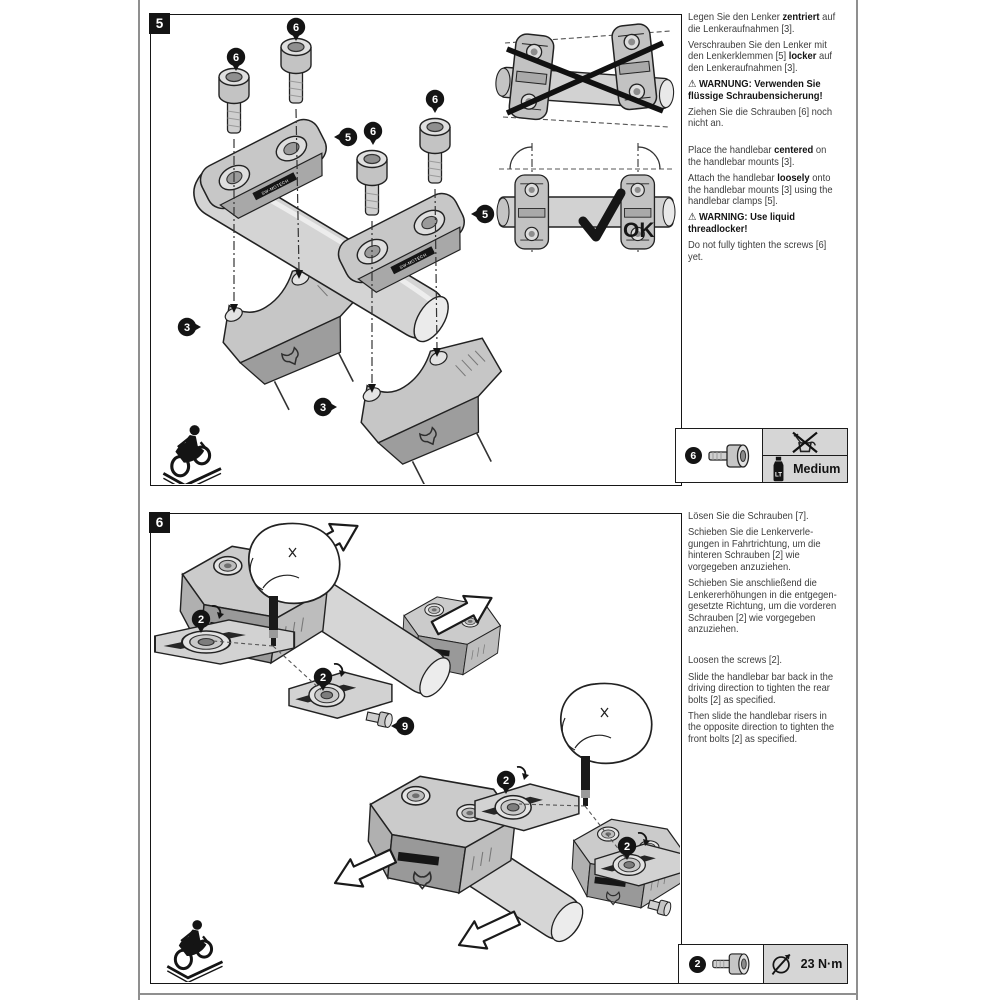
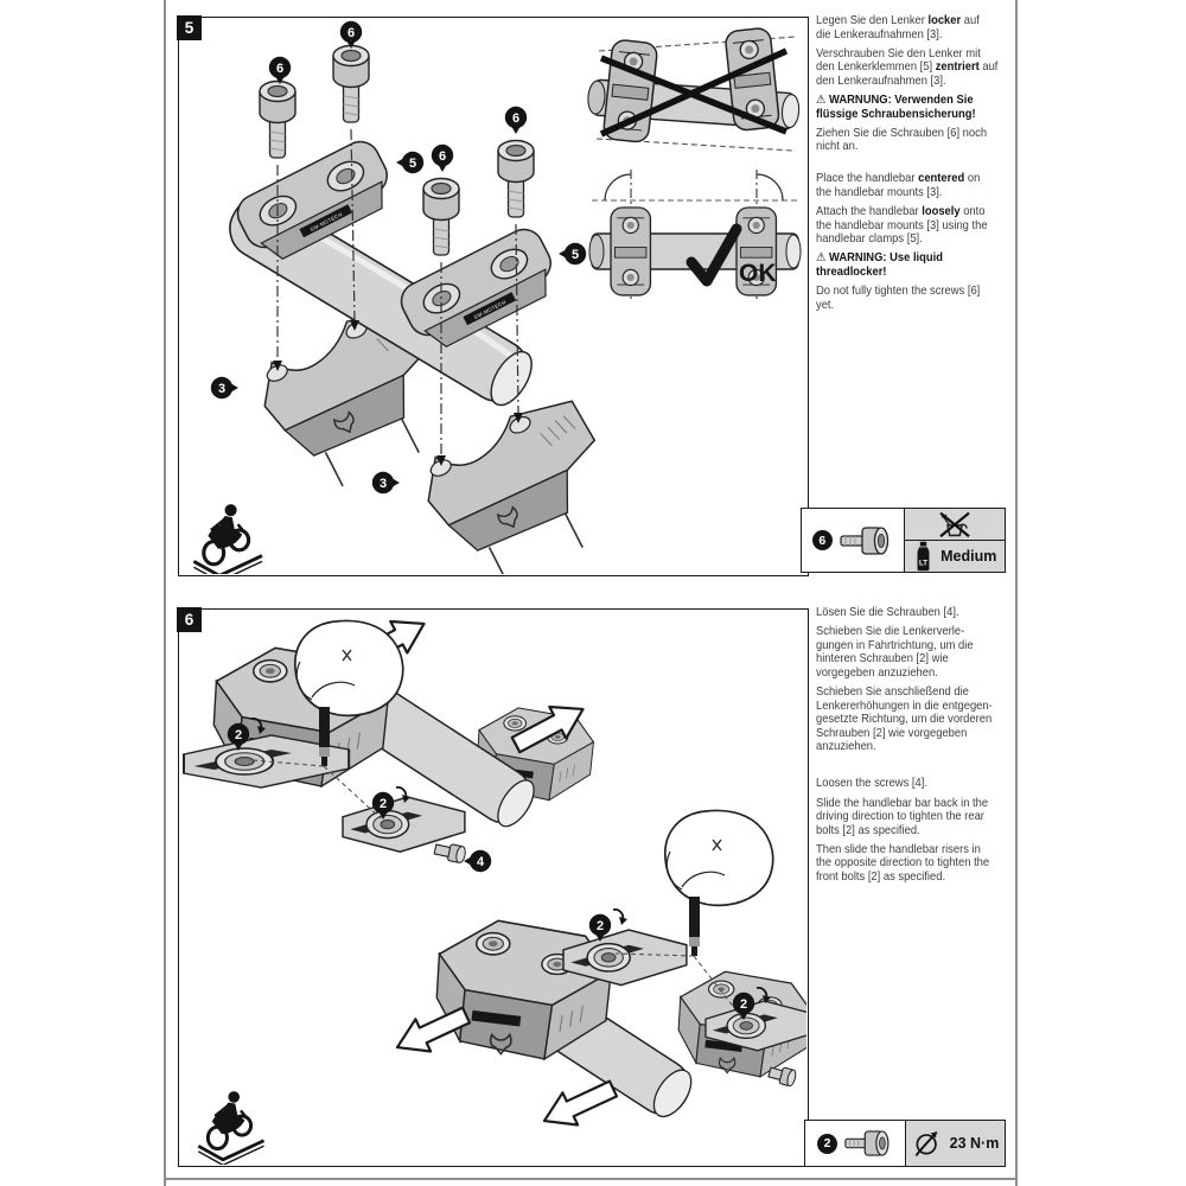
  5
  OK
  6
  6
  5
  6
  6
  5
  3
  3
- Legen Sie den Lenker zentriert auf
+ Legen Sie den Lenker locker auf
  die Lenkeraufnahmen [3].
  Verschrauben Sie den Lenker mit
- den Lenkerklemmen [5] locker auf
+ den Lenkerklemmen [5] zentriert auf
  den Lenkeraufnahmen [3].
  ⚠ WARNUNG: Verwenden Sie
  flüssige Schraubensicherung!
  Ziehen Sie die Schrauben [6] noch
  nicht an.
  Place the handlebar centered on
  the handlebar mounts [3].
  Attach the handlebar loosely onto
  the handlebar mounts [3] using the
  handlebar clamps [5].
  ⚠ WARNING: Use liquid
  threadlocker!
  Do not fully tighten the screws [6]
  yet.
  6
  Medium
  6
  2
  2
- 9
+ 4
  2
  2
- Lösen Sie die Schrauben [7].
+ Lösen Sie die Schrauben [4].
  Schieben Sie die Lenkerverle-
  gungen in Fahrtrichtung, um die
  hinteren Schrauben [2] wie
  vorgegeben anzuziehen.
  Schieben Sie anschließend die
  Lenkererhöhungen in die entgegen-
  gesetzte Richtung, um die vorderen
  Schrauben [2] wie vorgegeben
  anzuziehen.
- Loosen the screws [2].
+ Loosen the screws [4].
  Slide the handlebar bar back in the
  driving direction to tighten the rear
  bolts [2] as specified.
  Then slide the handlebar risers in
  the opposite direction to tighten the
  front bolts [2] as specified.
  2
  23 N·m
